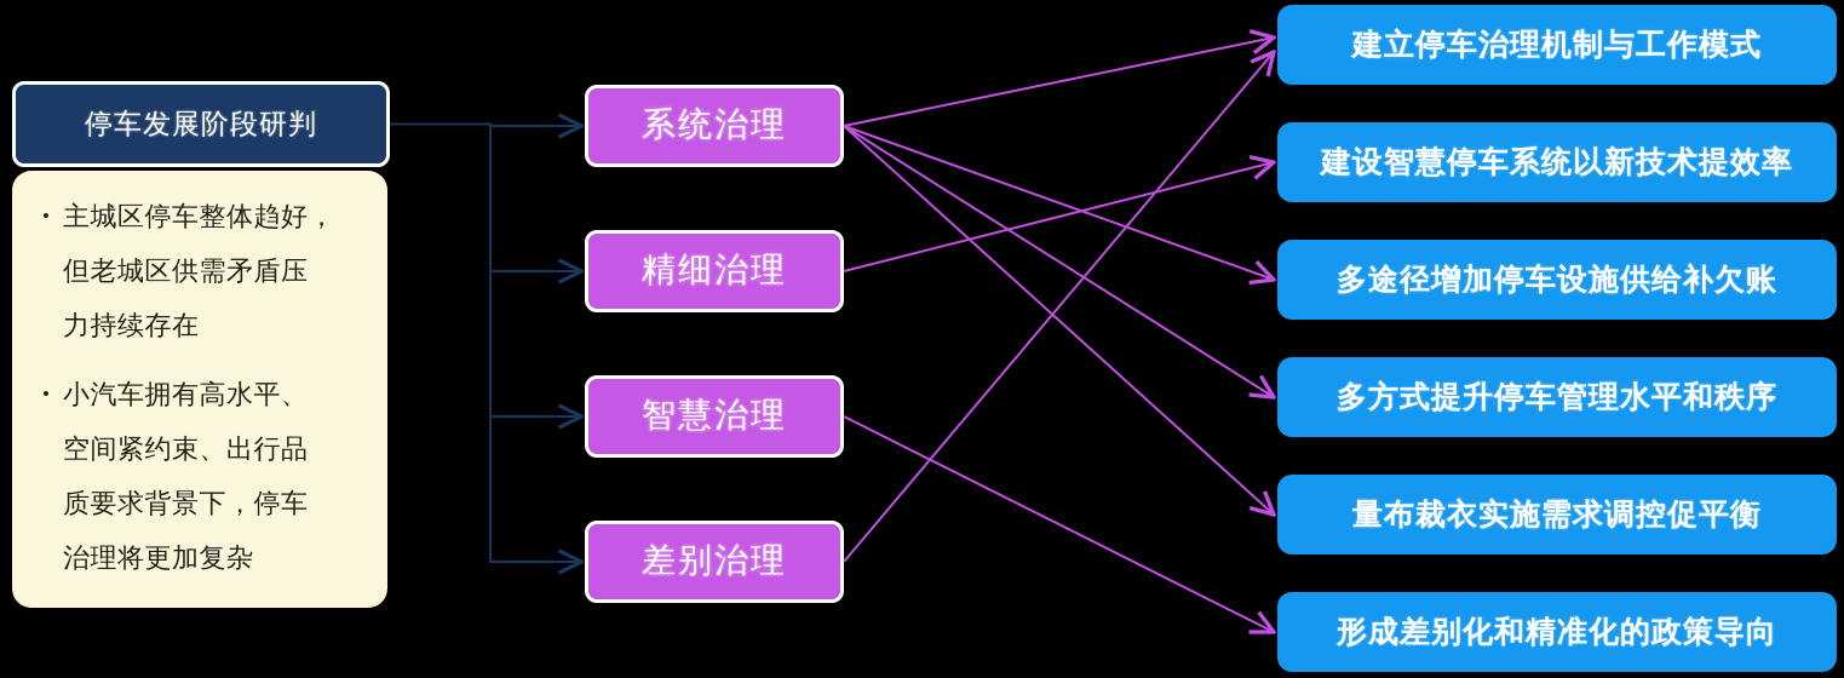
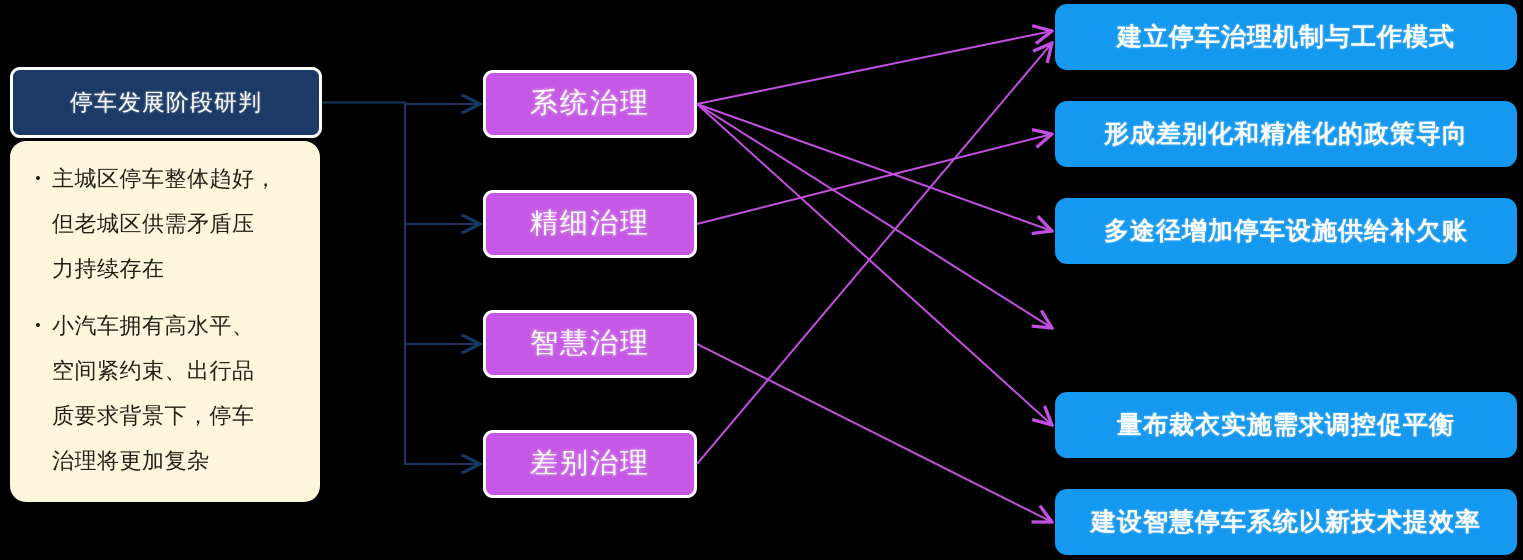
  停车发展阶段研判
  •
  主城区停车整体趋好，
  但老城区供需矛盾压
  力持续存在
  •
  小汽车拥有高水平、
  空间紧约束、出行品
  质要求背景下，停车
  治理将更加复杂
  系统治理
  精细治理
  智慧治理
  差别治理
  建立停车治理机制与工作模式
- 建设智慧停车系统以新技术提效率
+ 形成差别化和精准化的政策导向
  多途径增加停车设施供给补欠账
- 多方式提升停车管理水平和秩序
  量布裁衣实施需求调控促平衡
- 形成差别化和精准化的政策导向
+ 建设智慧停车系统以新技术提效率
